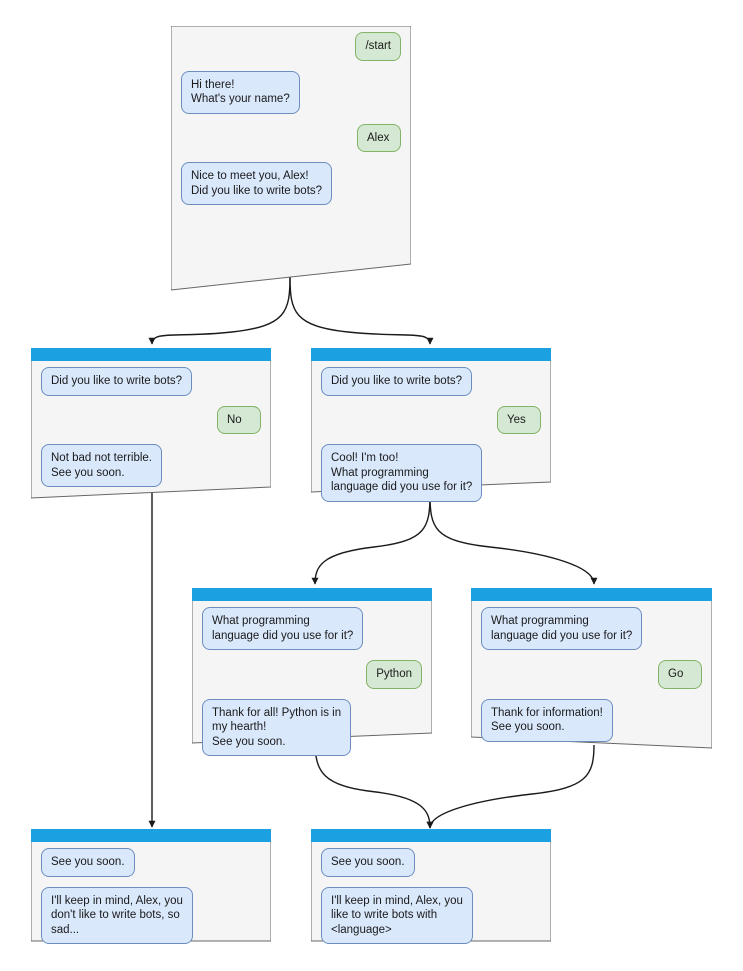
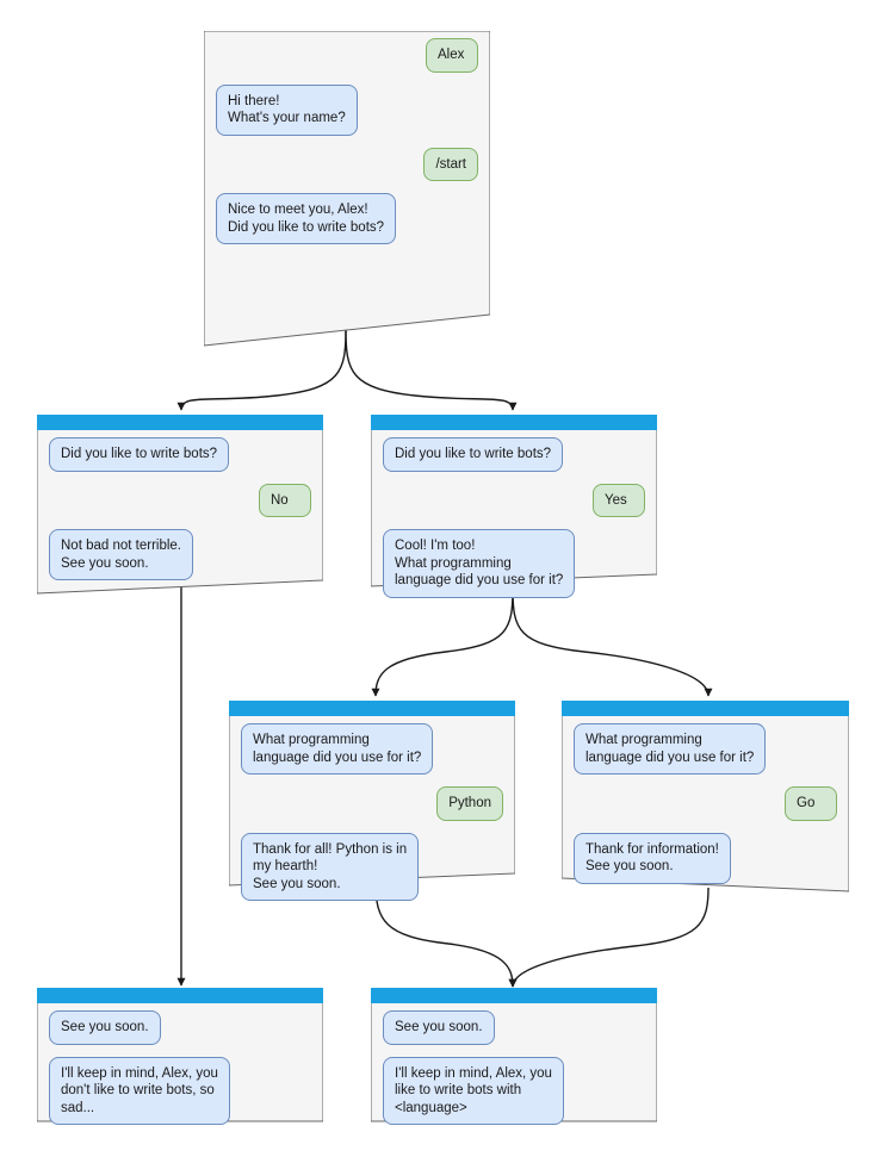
- /start
+ Alex
  Hi there!
  What's your name?
- Alex
+ /start
  Nice to meet you, Alex!
  Did you like to write bots?
  Did you like to write bots?
  No
  Not bad not terrible.
  See you soon.
  Did you like to write bots?
  Yes
  Cool! I'm too!
  What programming
  language did you use for it?
  What programming
  language did you use for it?
  Python
  Thank for all! Python is in
  my hearth!
  See you soon.
  What programming
  language did you use for it?
  Go
  Thank for information!
  See you soon.
  See you soon.
  I'll keep in mind, Alex, you
  don't like to write bots, so
  sad...
  See you soon.
  I'll keep in mind, Alex, you
  like to write bots with
  <language>
